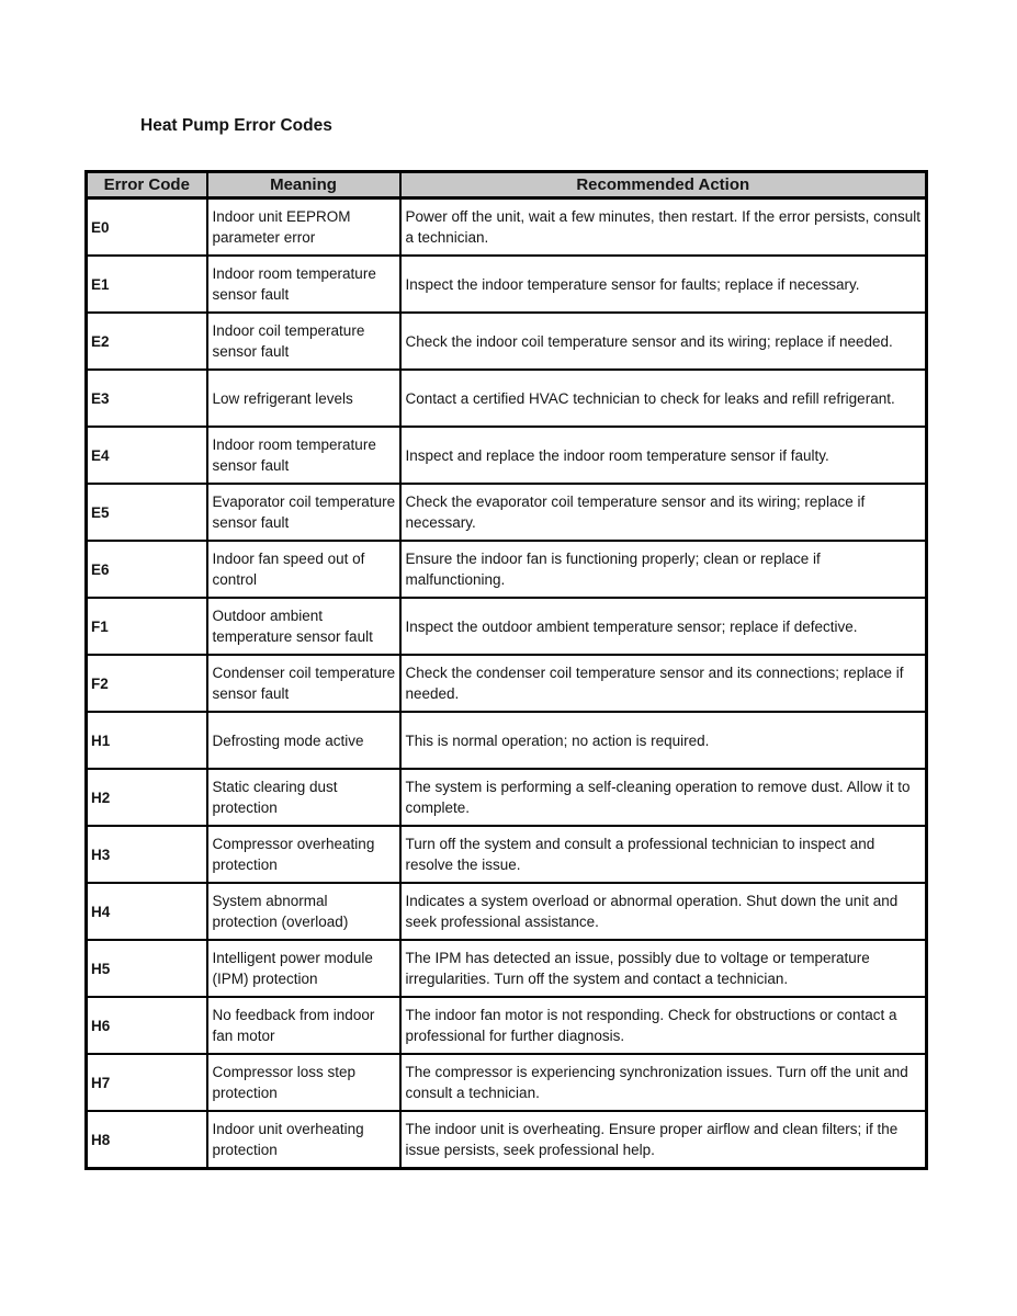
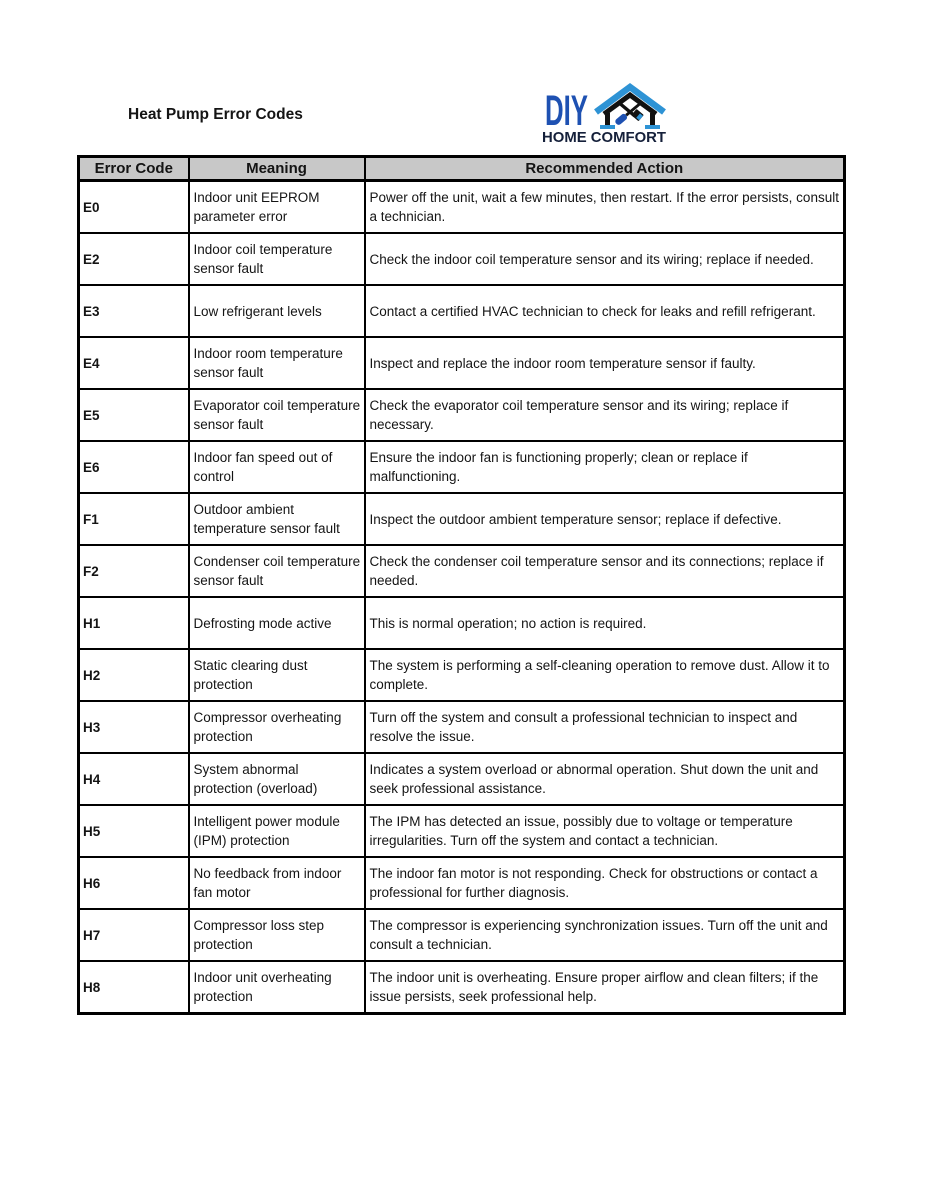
  Heat Pump Error Codes
+ DIY
+ HOME COMFORT
  Error Code	Meaning	Recommended Action
  E0	Indoor unit EEPROM parameter error	Power off the unit, wait a few minutes, then restart. If the error persists, consult a technician.
- E1	Indoor room temperature sensor fault	Inspect the indoor temperature sensor for faults; replace if necessary.
  E2	Indoor coil temperature sensor fault	Check the indoor coil temperature sensor and its wiring; replace if needed.
  E3	Low refrigerant levels	Contact a certified HVAC technician to check for leaks and refill refrigerant.
  E4	Indoor room temperature sensor fault	Inspect and replace the indoor room temperature sensor if faulty.
  E5	Evaporator coil temperature sensor fault	Check the evaporator coil temperature sensor and its wiring; replace if necessary.
  E6	Indoor fan speed out of control	Ensure the indoor fan is functioning properly; clean or replace if malfunctioning.
  F1	Outdoor ambient temperature sensor fault	Inspect the outdoor ambient temperature sensor; replace if defective.
  F2	Condenser coil temperature sensor fault	Check the condenser coil temperature sensor and its connections; replace if needed.
  H1	Defrosting mode active	This is normal operation; no action is required.
  H2	Static clearing dust protection	The system is performing a self-cleaning operation to remove dust. Allow it to complete.
  H3	Compressor overheating protection	Turn off the system and consult a professional technician to inspect and resolve the issue.
  H4	System abnormal protection (overload)	Indicates a system overload or abnormal operation. Shut down the unit and seek professional assistance.
  H5	Intelligent power module (IPM) protection	The IPM has detected an issue, possibly due to voltage or temperature irregularities. Turn off the system and contact a technician.
  H6	No feedback from indoor fan motor	The indoor fan motor is not responding. Check for obstructions or contact a professional for further diagnosis.
  H7	Compressor loss step protection	The compressor is experiencing synchronization issues. Turn off the unit and consult a technician.
  H8	Indoor unit overheating protection	The indoor unit is overheating. Ensure proper airflow and clean filters; if the issue persists, seek professional help.
